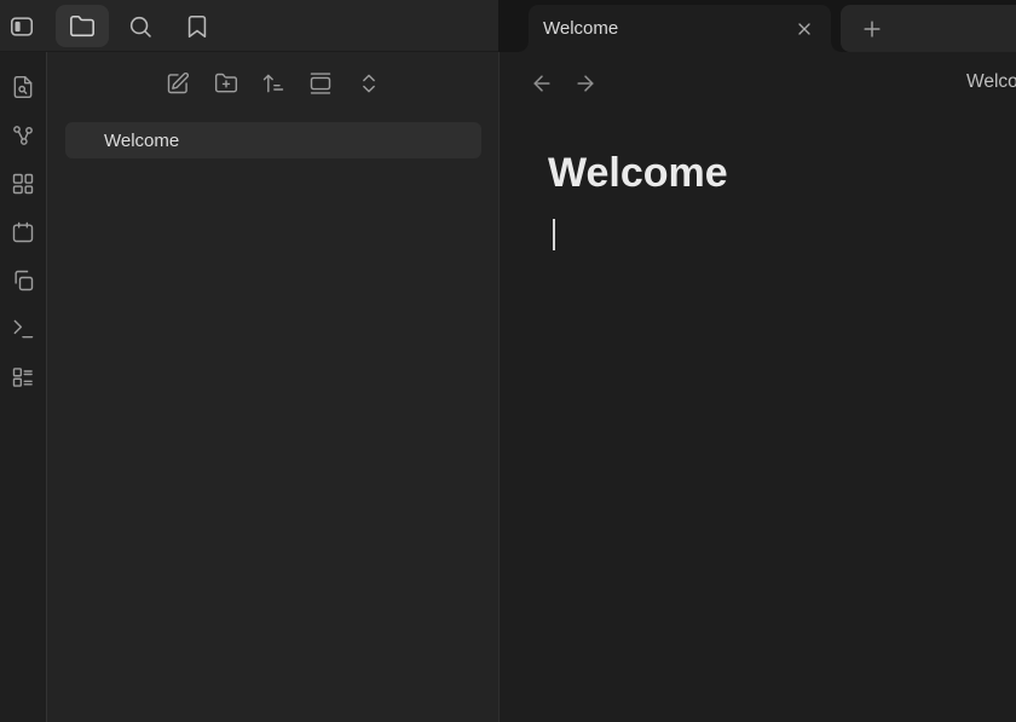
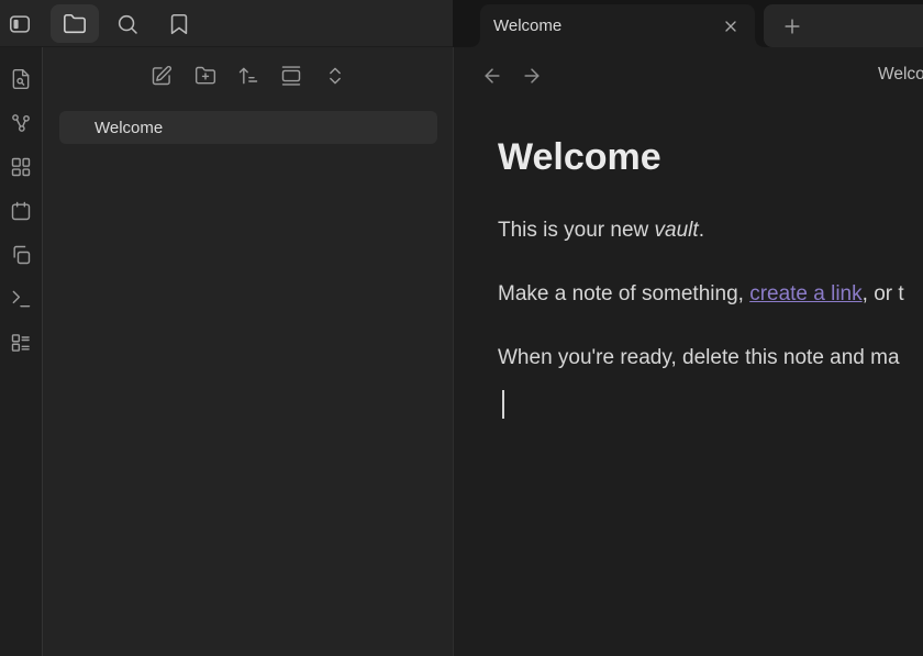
  Welcome
  Welcome
  Welco
  Welcome
+ This is your new vault.
+ Make a note of something, create a link, or t
+ When you're ready, delete this note and ma
